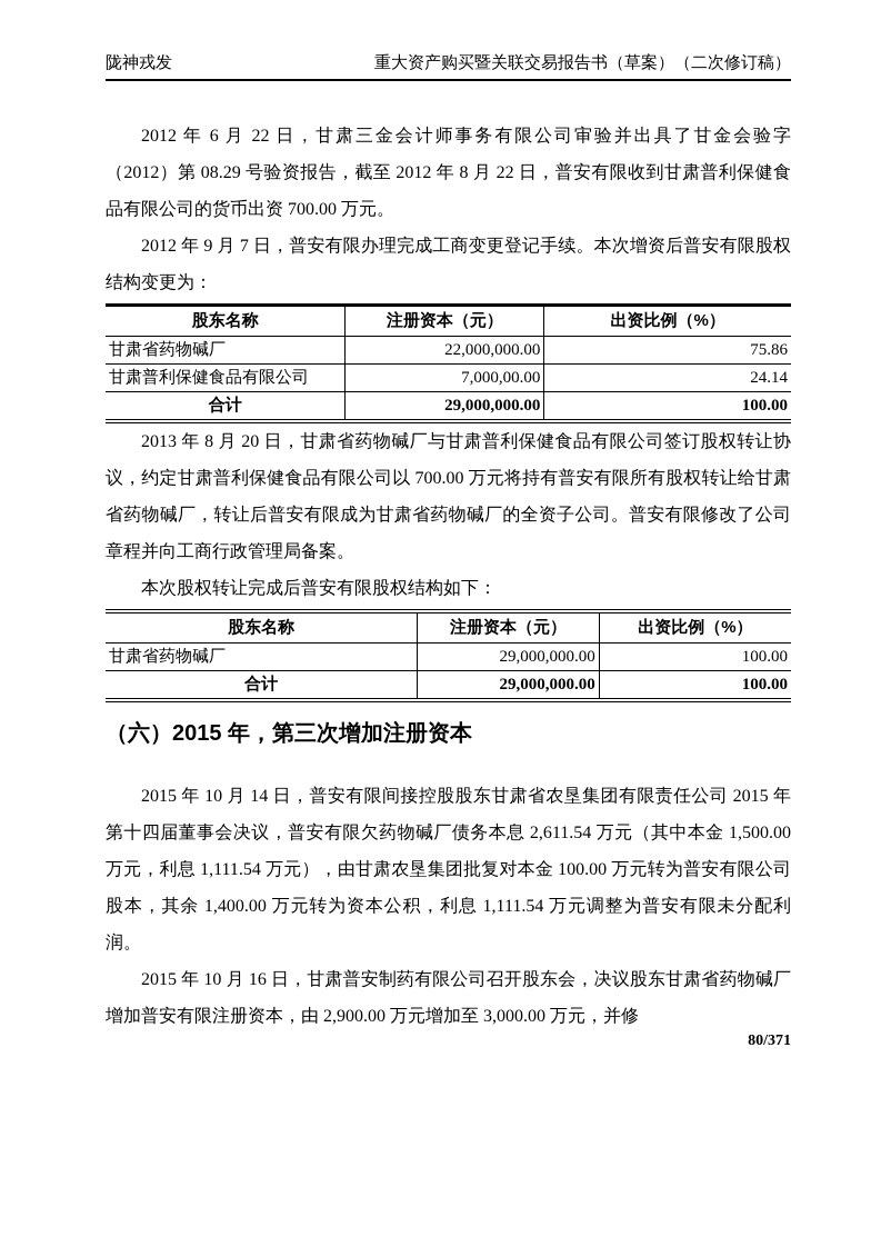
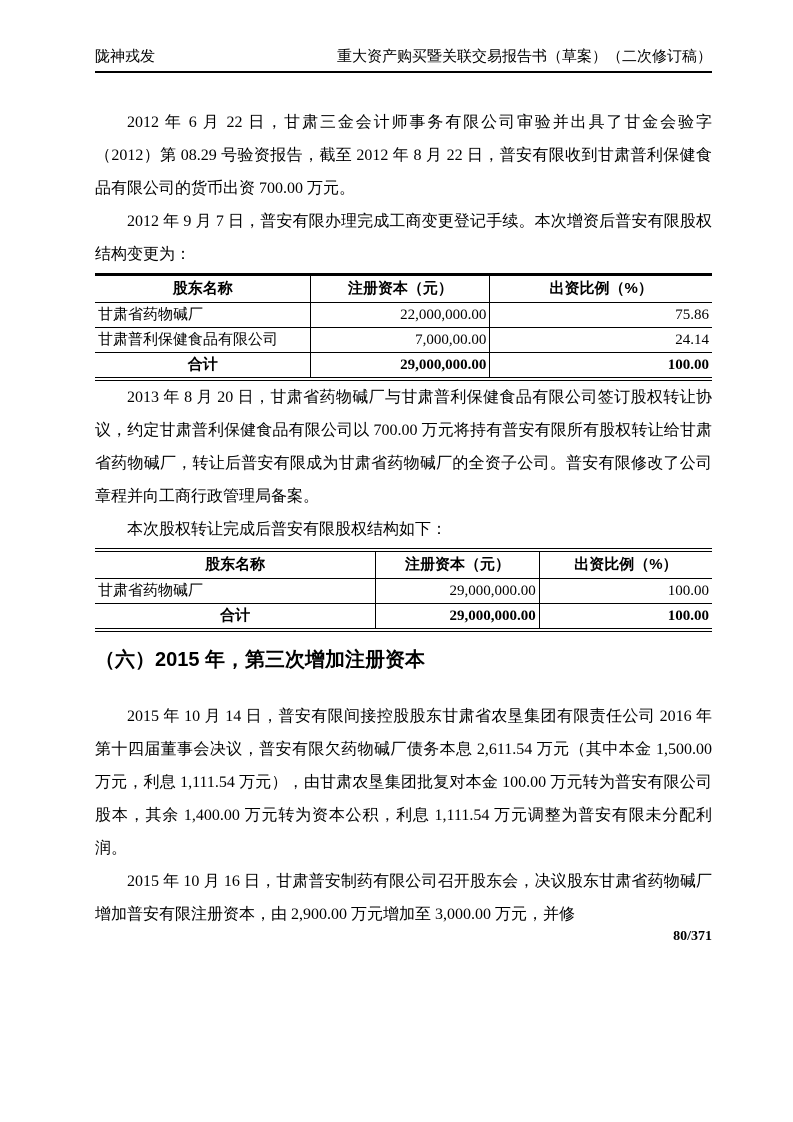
  陇神戎发
  重大资产购买暨关联交易报告书（草案）（二次修订稿）
  2012 年 6 月 22 日，甘肃三金会计师事务有限公司审验并出具了甘金会验字（2012）第 08.29 号验资报告，截至 2012 年 8 月 22 日，普安有限收到甘肃普利保健食品有限公司的货币出资 700.00 万元。
  2012 年 9 月 7 日，普安有限办理完成工商变更登记手续。本次增资后普安有限股权结构变更为：
  股东名称	注册资本（元）	出资比例（%）
  甘肃省药物碱厂	22,000,000.00	75.86
  甘肃普利保健食品有限公司	7,000,00.00	24.14
  合计	29,000,000.00	100.00
  2013 年 8 月 20 日，甘肃省药物碱厂与甘肃普利保健食品有限公司签订股权转让协议，约定甘肃普利保健食品有限公司以 700.00 万元将持有普安有限所有股权转让给甘肃省药物碱厂，转让后普安有限成为甘肃省药物碱厂的全资子公司。普安有限修改了公司章程并向工商行政管理局备案。
  本次股权转让完成后普安有限股权结构如下：
  股东名称	注册资本（元）	出资比例（%）
  甘肃省药物碱厂	29,000,000.00	100.00
  合计	29,000,000.00	100.00
  （六）2015 年，第三次增加注册资本
- 2015 年 10 月 14 日，普安有限间接控股股东甘肃省农垦集团有限责任公司 2015 年第十四届董事会决议，普安有限欠药物碱厂债务本息 2,611.54 万元（其中本金 1,500.00 万元，利息 1,111.54 万元），由甘肃农垦集团批复对本金 100.00 万元转为普安有限公司股本，其余 1,400.00 万元转为资本公积，利息 1,111.54 万元调整为普安有限未分配利润。
+ 2015 年 10 月 14 日，普安有限间接控股股东甘肃省农垦集团有限责任公司 2016 年第十四届董事会决议，普安有限欠药物碱厂债务本息 2,611.54 万元（其中本金 1,500.00 万元，利息 1,111.54 万元），由甘肃农垦集团批复对本金 100.00 万元转为普安有限公司股本，其余 1,400.00 万元转为资本公积，利息 1,111.54 万元调整为普安有限未分配利润。
  2015 年 10 月 16 日，甘肃普安制药有限公司召开股东会，决议股东甘肃省药物碱厂增加普安有限注册资本，由 2,900.00 万元增加至 3,000.00 万元，并修
  80/371
